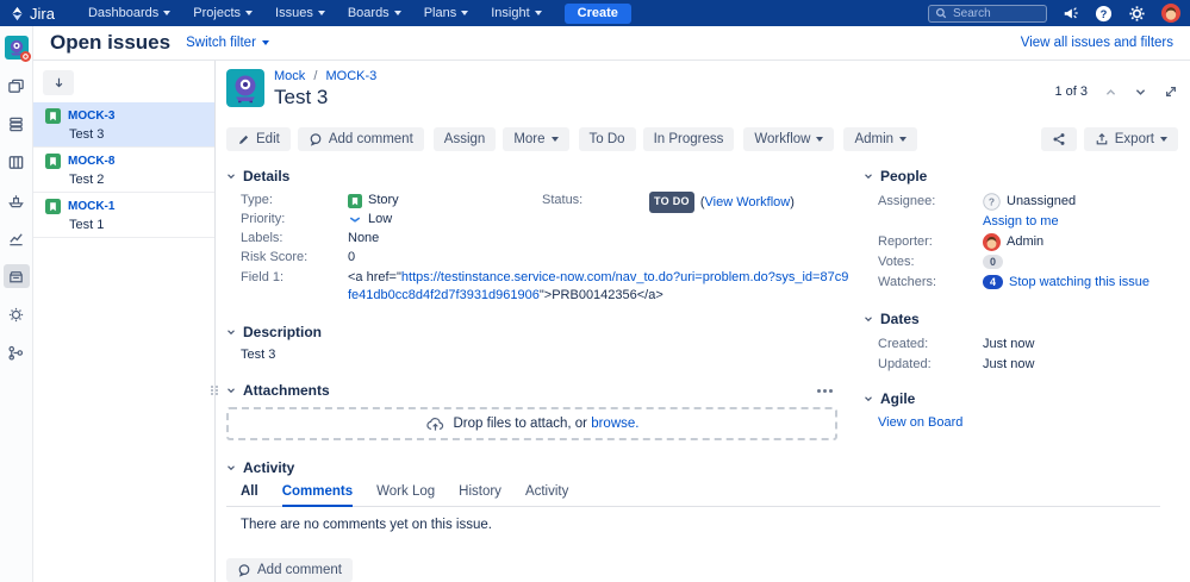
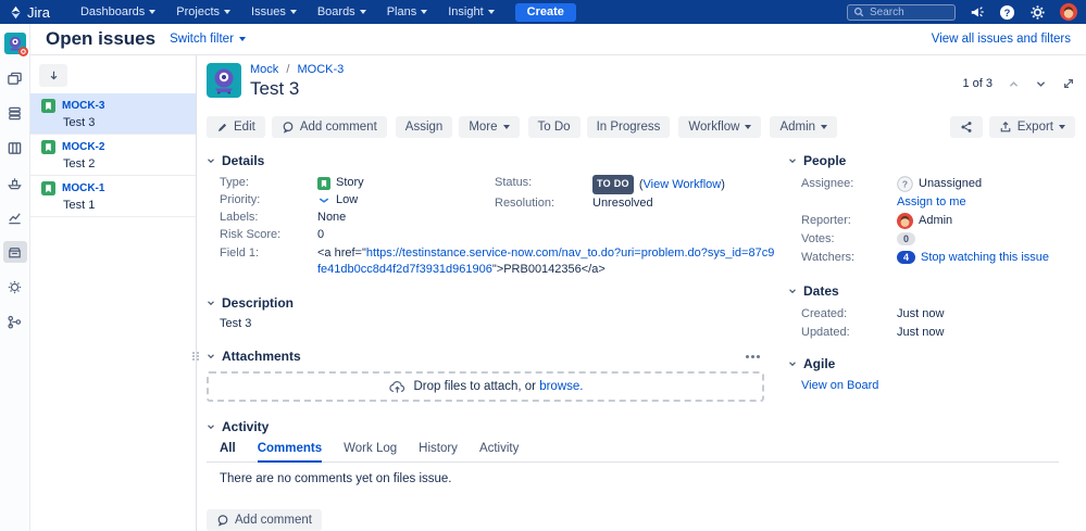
  Jira
  Dashboards
  Projects
  Issues
  Boards
  Plans
  Insight
  Create
  Search
  ?
  Open issues
  Switch filter
  View all issues and filters
  MOCK-3
  Test 3
- MOCK-8
+ MOCK-2
  Test 2
  MOCK-1
  Test 1
  Mock / MOCK-3
  Test 3
  1 of 3
  Edit
  Add comment
  Assign
  More
  To Do
  In Progress
  Workflow
  Admin
  Export
  Details
  Type:
  Story
  Priority:
  Low
  Labels:
  None
  Risk Score:
  0
  Field 1:
  <a href="https://testinstance.service-now.com/nav_to.do?uri=problem.do?sys_id=87c9fe41db0cc8d4f2d7f3931d961906">PRB00142356</a>
  Status:
  TO DO
  (View Workflow)
+ Resolution:
+ Unresolved
  Description
  Test 3
  Attachments
  Drop files to attach, or browse.
  People
  Assignee:
  ?
  Unassigned
  Assign to me
  Reporter:
  Admin
  Votes:
  0
  Watchers:
  4
  Stop watching this issue
  Dates
  Created:
  Just now
  Updated:
  Just now
  Agile
  View on Board
  Activity
  All
  Comments
  Work Log
  History
  Activity
- There are no comments yet on this issue.
+ There are no comments yet on files issue.
  Add comment
